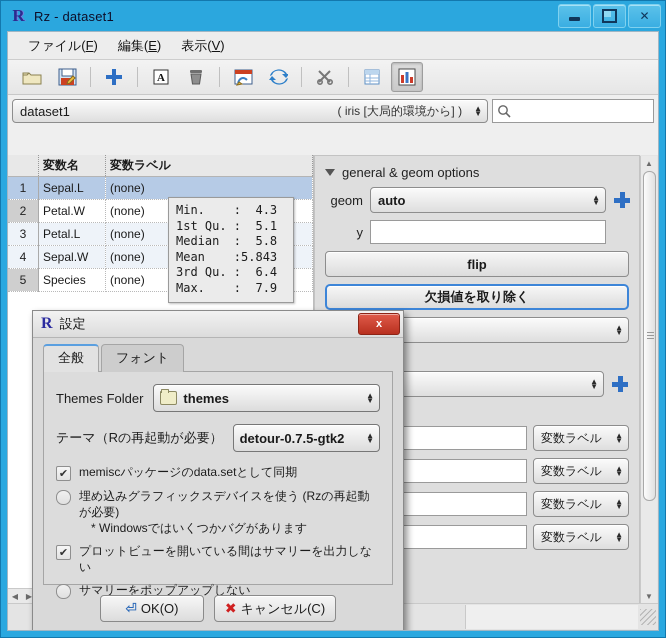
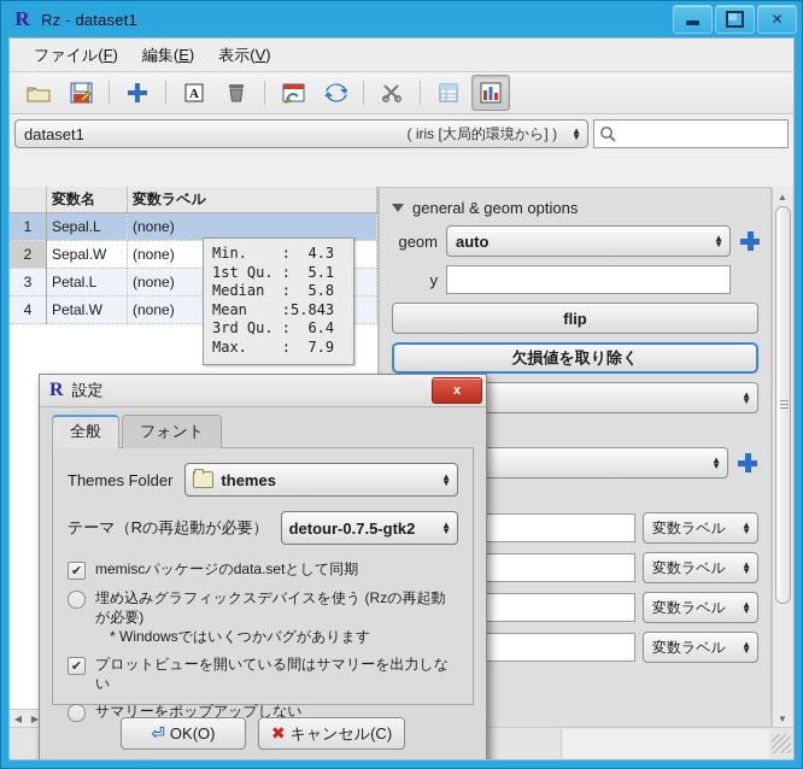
  R
  Rz - dataset1
  ✕
  ファイル(F)
  編集(E)
  表示(V)
  A
  dataset1
  ( iris [大局的環境から] )
  ▲
  ▼
  	変数名	変数ラベル
  1	Sepal.L	(none)
- 2	Petal.W	(none)
+ 2	Sepal.W	(none)
  3	Petal.L	(none)
- 4	Sepal.W	(none)
+ 4	Petal.W	(none)
- 5	Species	(none)
  general & geom options
  geom
  auto
  ▲
  ▼
  y
  flip
  欠損値を取り除く
  ▲
  ▼
  ▲
  ▼
  変数ラベル
  ▲
  ▼
  変数ラベル
  ▲
  ▼
  変数ラベル
  ▲
  ▼
  変数ラベル
  ▲
  ▼
  ▲
  ▼
  ◀
  ▶
  Min. : 4.3
  1st Qu. : 5.1
  Median : 5.8
  Mean :5.843
  3rd Qu. : 6.4
  Max. : 7.9
  R
  設定
  x
  全般
  フォント
  Themes Folder
  themes
  ▲
  ▼
  テーマ（Rの再起動が必要）
  detour-0.7.5-gtk2
  ▲
  ▼
  ✔
  memiscパッケージのdata.setとして同期
  埋め込みグラフィックスデバイスを使う (Rzの再起動が必要)
  * Windowsではいくつかバグがあります
  ✔
  プロットビューを開いている間はサマリーを出力しない
  サマリーをポップアップしない
  ⏎
  OK(O)
  ✖
  キャンセル(C)
